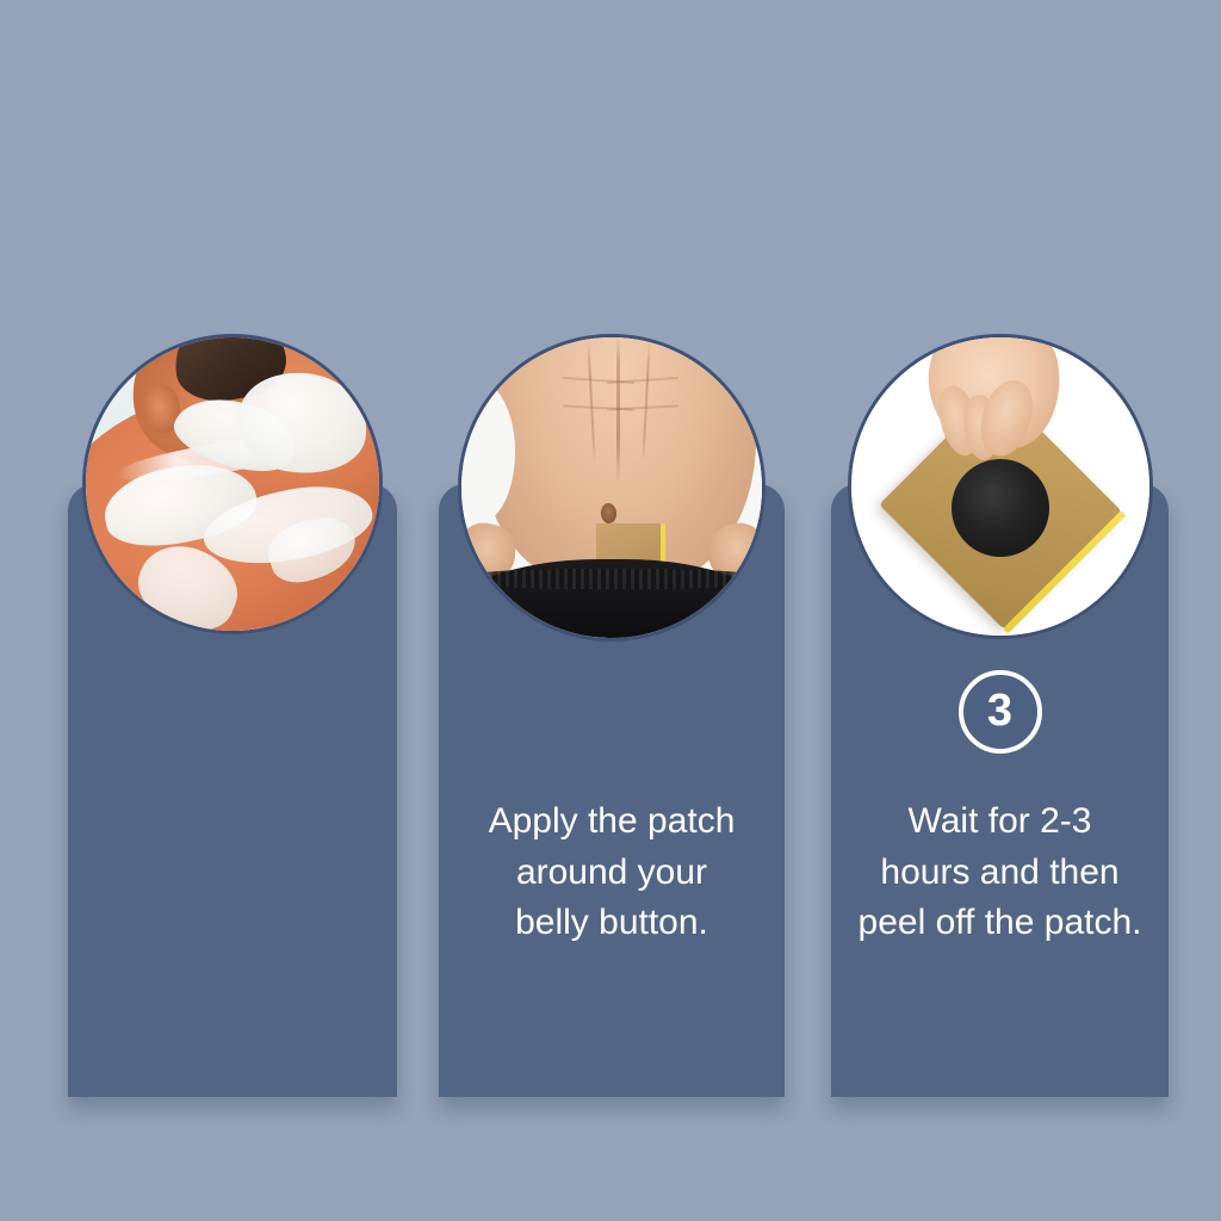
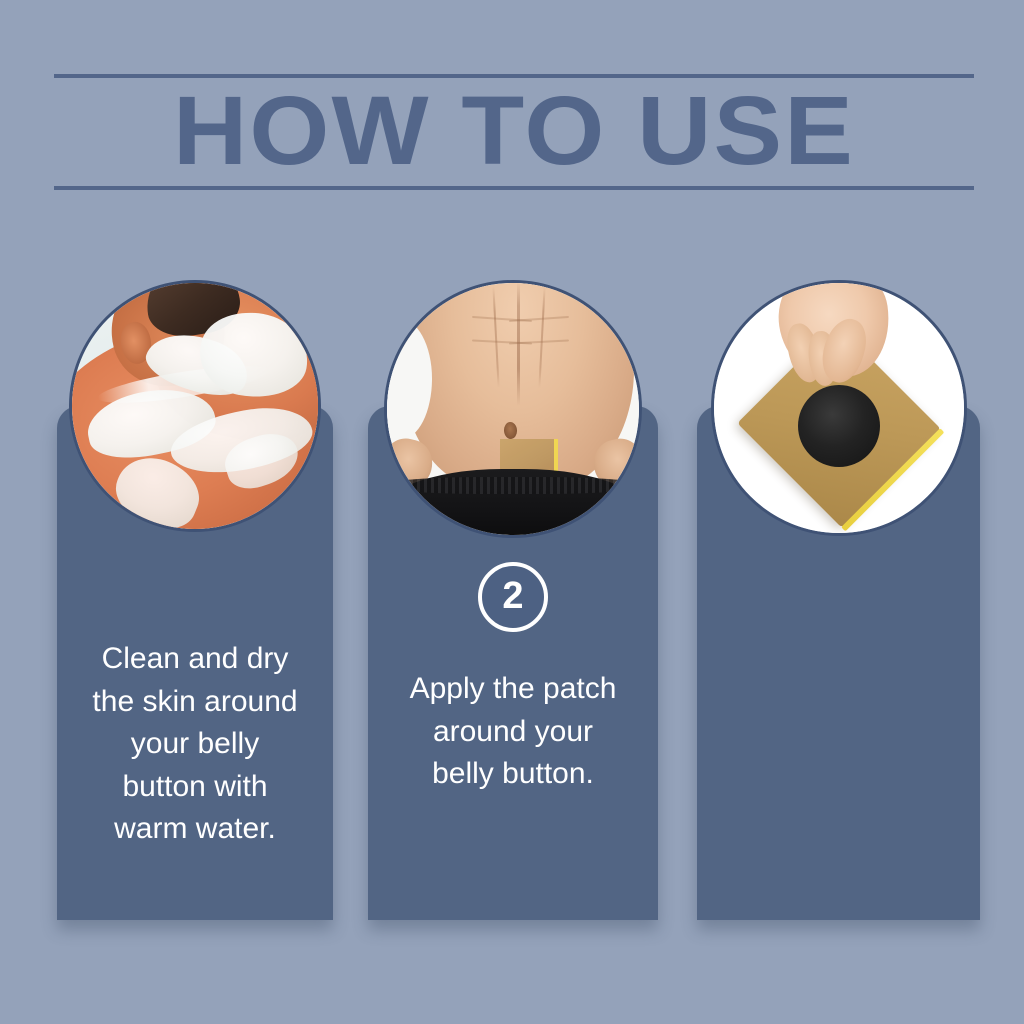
+ HOW TO USE
+ Clean and dry
+ the skin around
+ your belly
+ button with
+ warm water.
+ 2
  Apply the patch
  around your
  belly button.
- 3
- Wait for 2-3
- hours and then
- peel off the patch.
